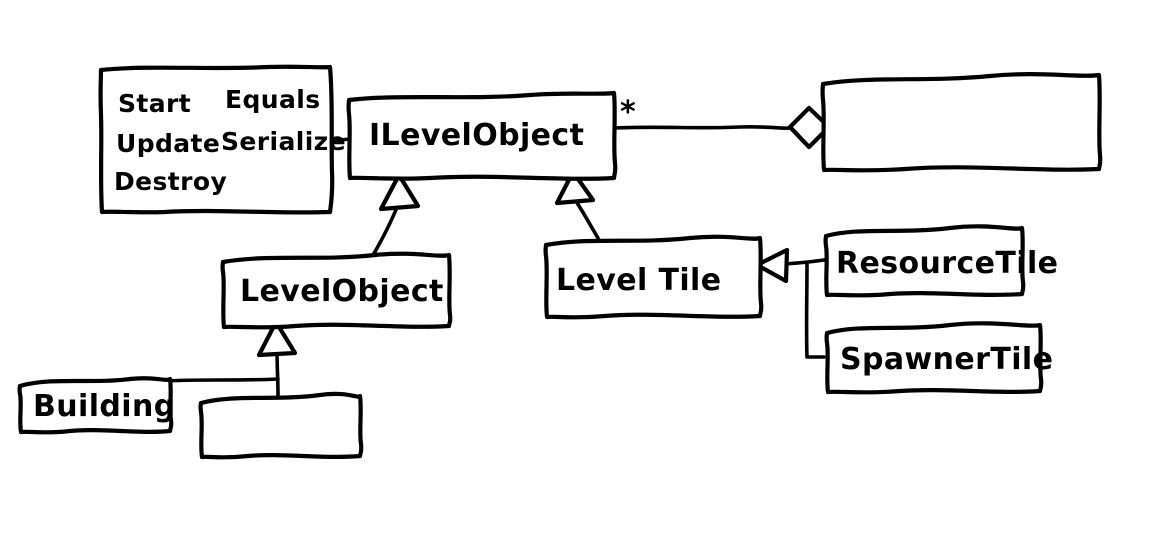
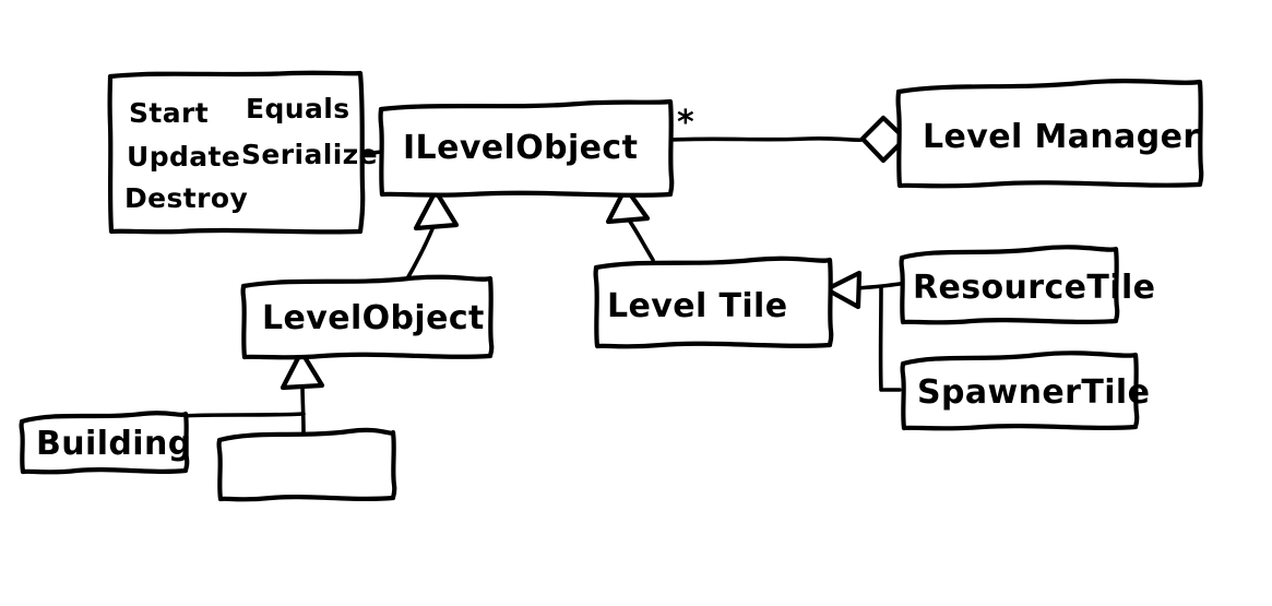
  Start
  Equals
  Update
  Serialize
  Destroy
  ILevelObject
+ Level Manager
  LevelObject
  Level Tile
  ResourceTile
  SpawnerTile
  Building
  *
